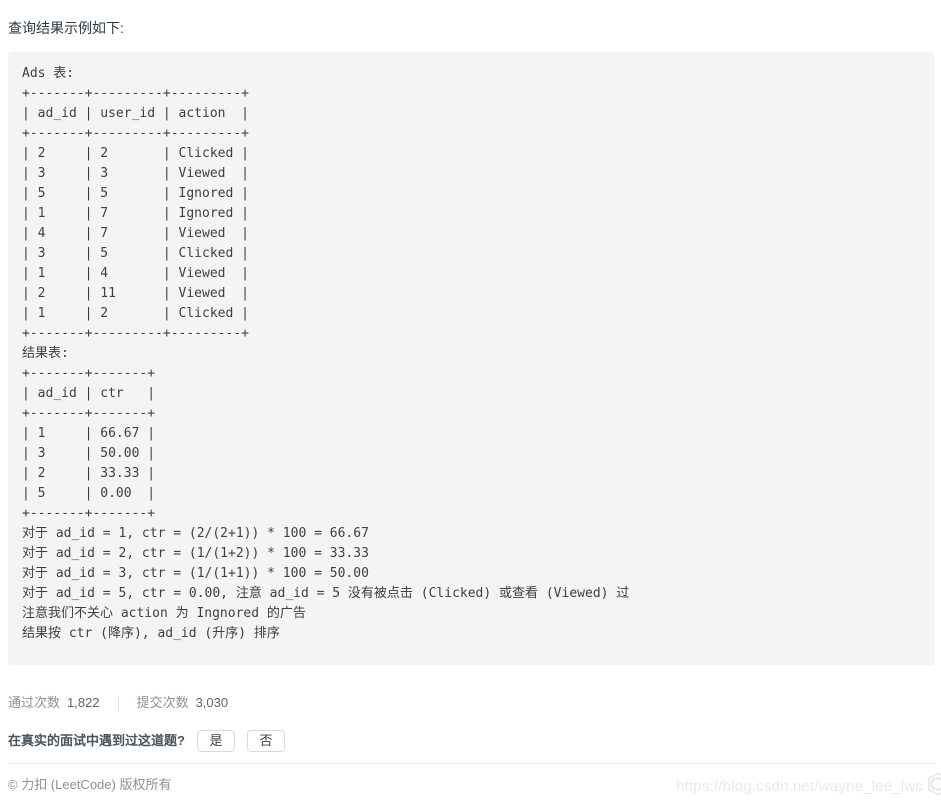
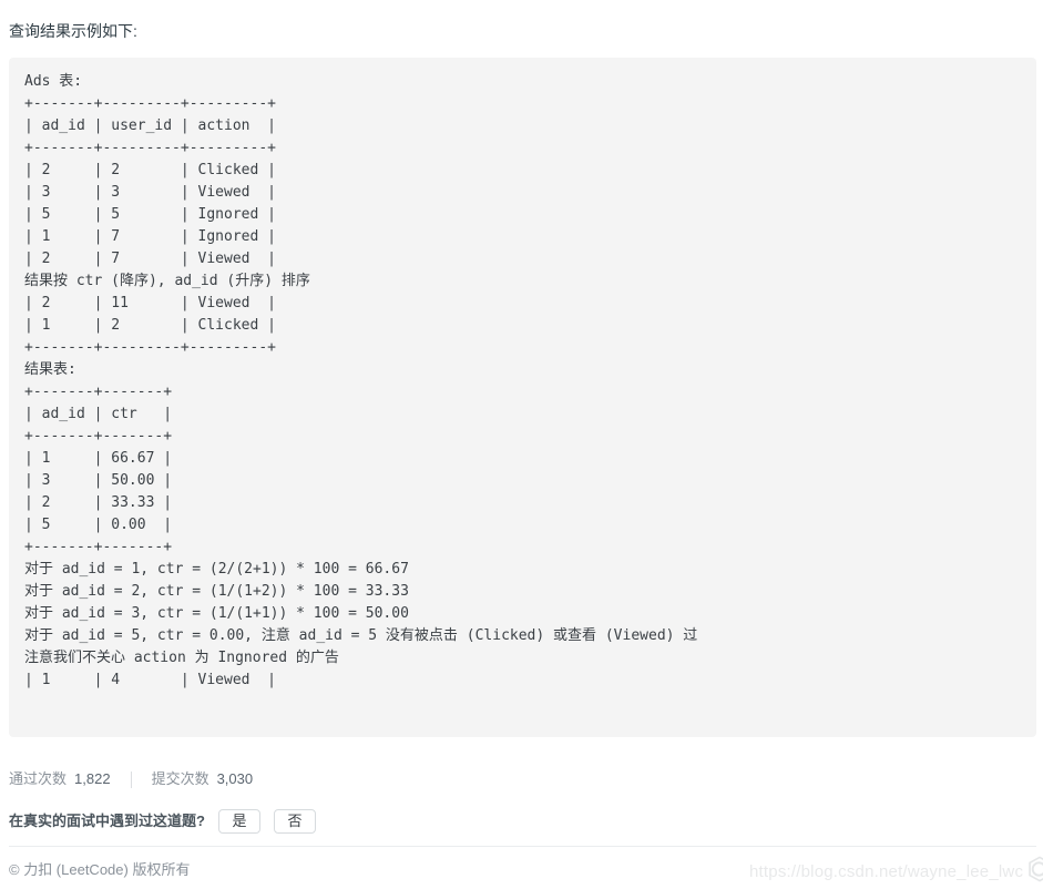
  查询结果示例如下:
  Ads 表:
  +-------+---------+---------+
  | ad_id | user_id | action |
  +-------+---------+---------+
  | 2 | 2 | Clicked |
  | 3 | 3 | Viewed |
  | 5 | 5 | Ignored |
  | 1 | 7 | Ignored |
- | 4 | 7 | Viewed |
+ | 2 | 7 | Viewed |
- | 3 | 5 | Clicked |
- | 1 | 4 | Viewed |
+ 结果按 ctr (降序), ad_id (升序) 排序
  | 2 | 11 | Viewed |
  | 1 | 2 | Clicked |
  +-------+---------+---------+
  结果表:
  +-------+-------+
  | ad_id | ctr |
  +-------+-------+
  | 1 | 66.67 |
  | 3 | 50.00 |
  | 2 | 33.33 |
  | 5 | 0.00 |
  +-------+-------+
  对于 ad_id = 1, ctr = (2/(2+1)) * 100 = 66.67
  对于 ad_id = 2, ctr = (1/(1+2)) * 100 = 33.33
  对于 ad_id = 3, ctr = (1/(1+1)) * 100 = 50.00
  对于 ad_id = 5, ctr = 0.00, 注意 ad_id = 5 没有被点击 (Clicked) 或查看 (Viewed) 过
  注意我们不关心 action 为 Ingnored 的广告
- 结果按 ctr (降序), ad_id (升序) 排序
+ | 1 | 4 | Viewed |
  通过次数
  1,822
  提交次数
  3,030
  在真实的面试中遇到过这道题?
  是
  否
  © 力扣 (LeetCode) 版权所有
